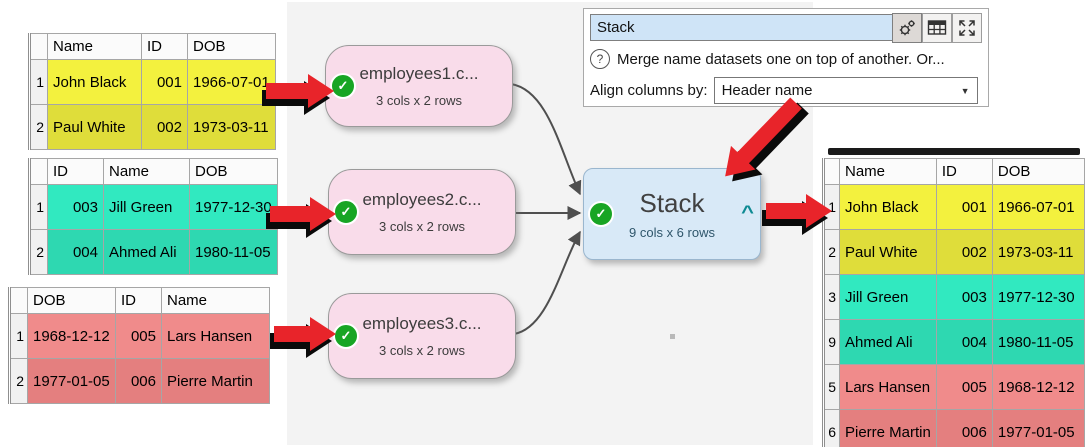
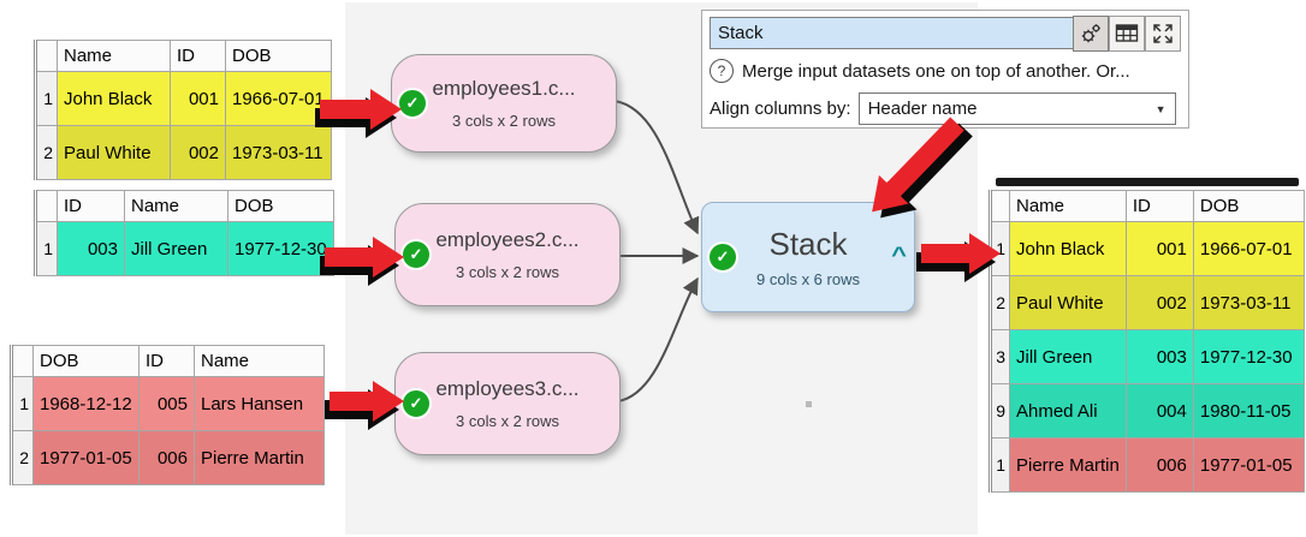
  	Name	ID	DOB
  1	John Black	001	1966-07-01
  2	Paul White	002	1973-03-11
  	ID	Name	DOB
  1	003	Jill Green	1977-12-30
- 2	004	Ahmed Ali	1980-11-05
  	DOB	ID	Name
  1	1968-12-12	005	Lars Hansen
  2	1977-01-05	006	Pierre Martin
  ✓
  employees1.c...
  3 cols x 2 rows
  ✓
  employees2.c...
  3 cols x 2 rows
  ✓
  employees3.c...
  3 cols x 2 rows
  ✓
  Stack
  9 cols x 6 rows
  ^
  Stack
  ?
- Merge name datasets one on top of another. Or...
+ Merge input datasets one on top of another. Or...
  Align columns by:
  Header name
  ▼
  	Name	ID	DOB
  1	John Black	001	1966-07-01
  2	Paul White	002	1973-03-11
  3	Jill Green	003	1977-12-30
  9	Ahmed Ali	004	1980-11-05
- 5	Lars Hansen	005	1968-12-12
- 6	Pierre Martin	006	1977-01-05
+ 1	Pierre Martin	006	1977-01-05
